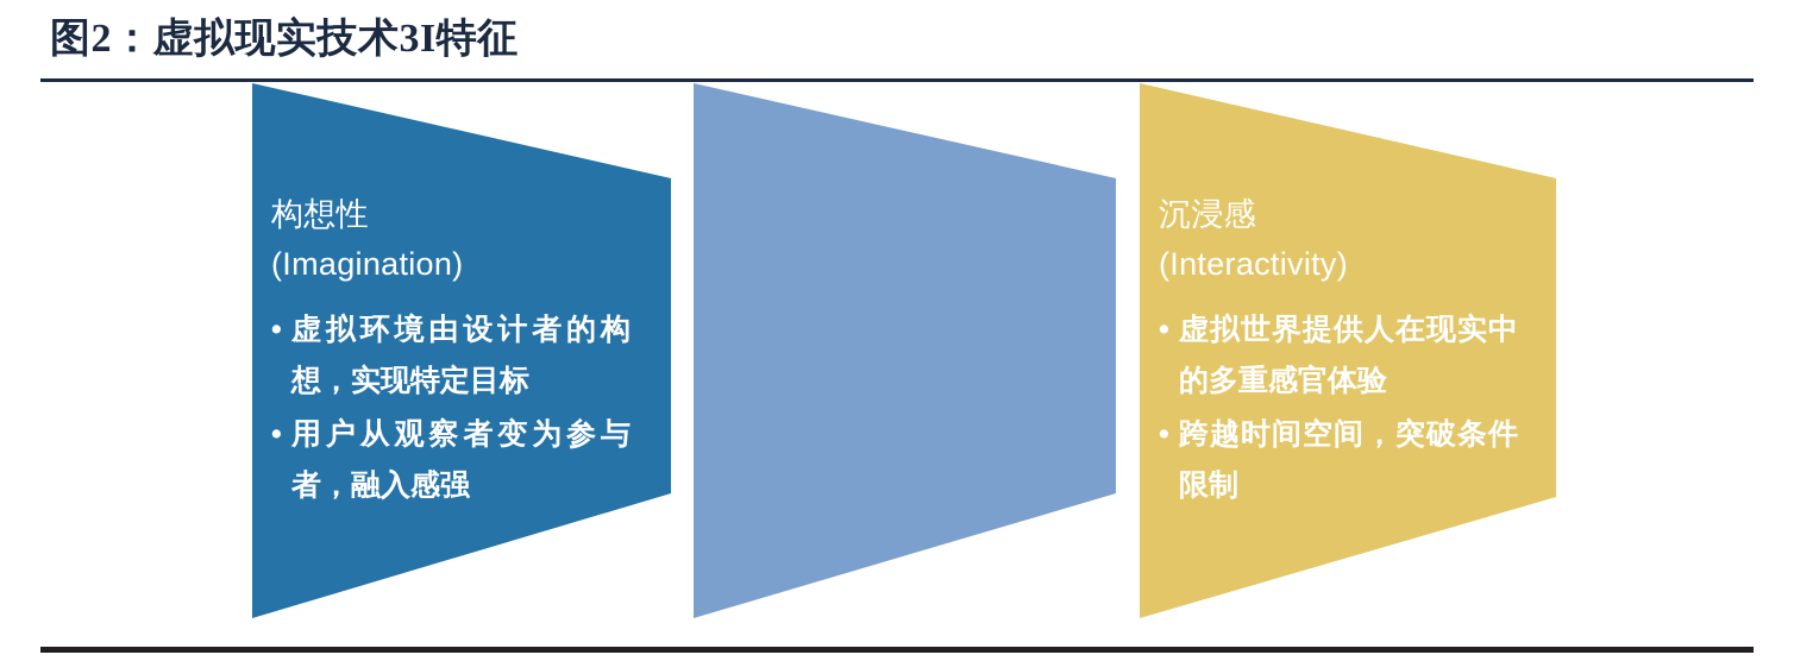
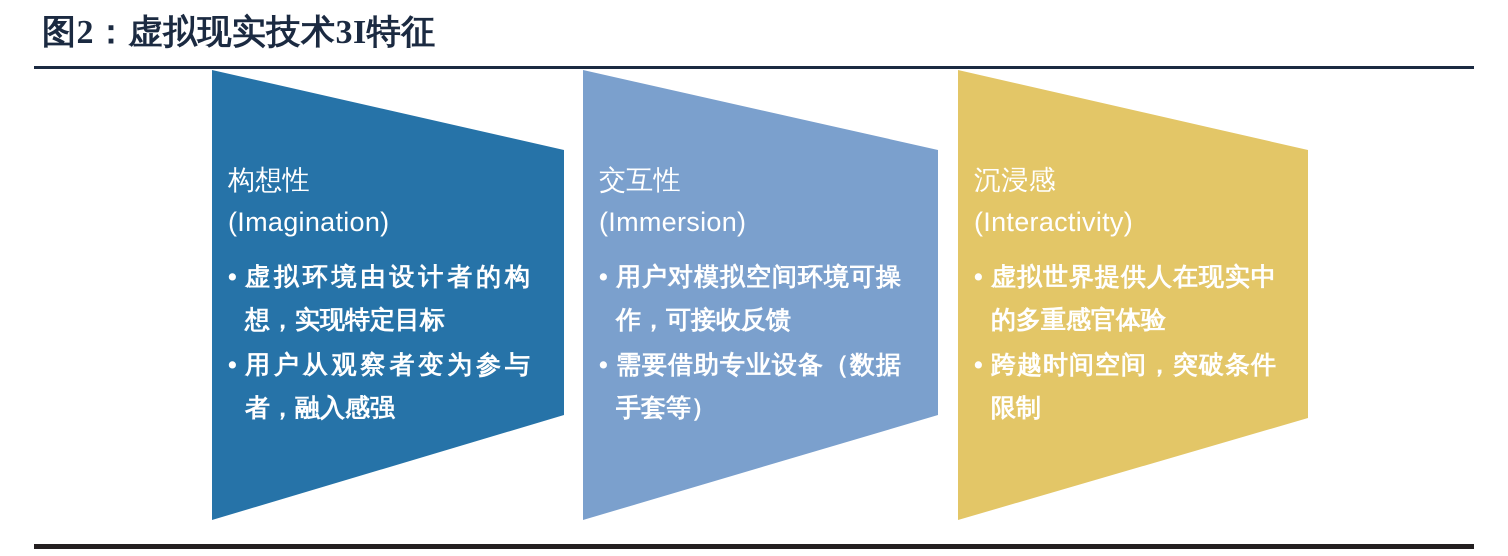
  图2：虚拟现实技术3I特征
  构想性
  (Imagination)
  虚拟环境由设计者的构想，实现特定目标
  用户从观察者变为参与者，融入感强
+ 交互性
+ (Immersion)
+ 用户对模拟空间环境可操作，可接收反馈
+ 需要借助专业设备（数据手套等）
  沉浸感
  (Interactivity)
  虚拟世界提供人在现实中的多重感官体验
  跨越时间空间，突破条件限制
